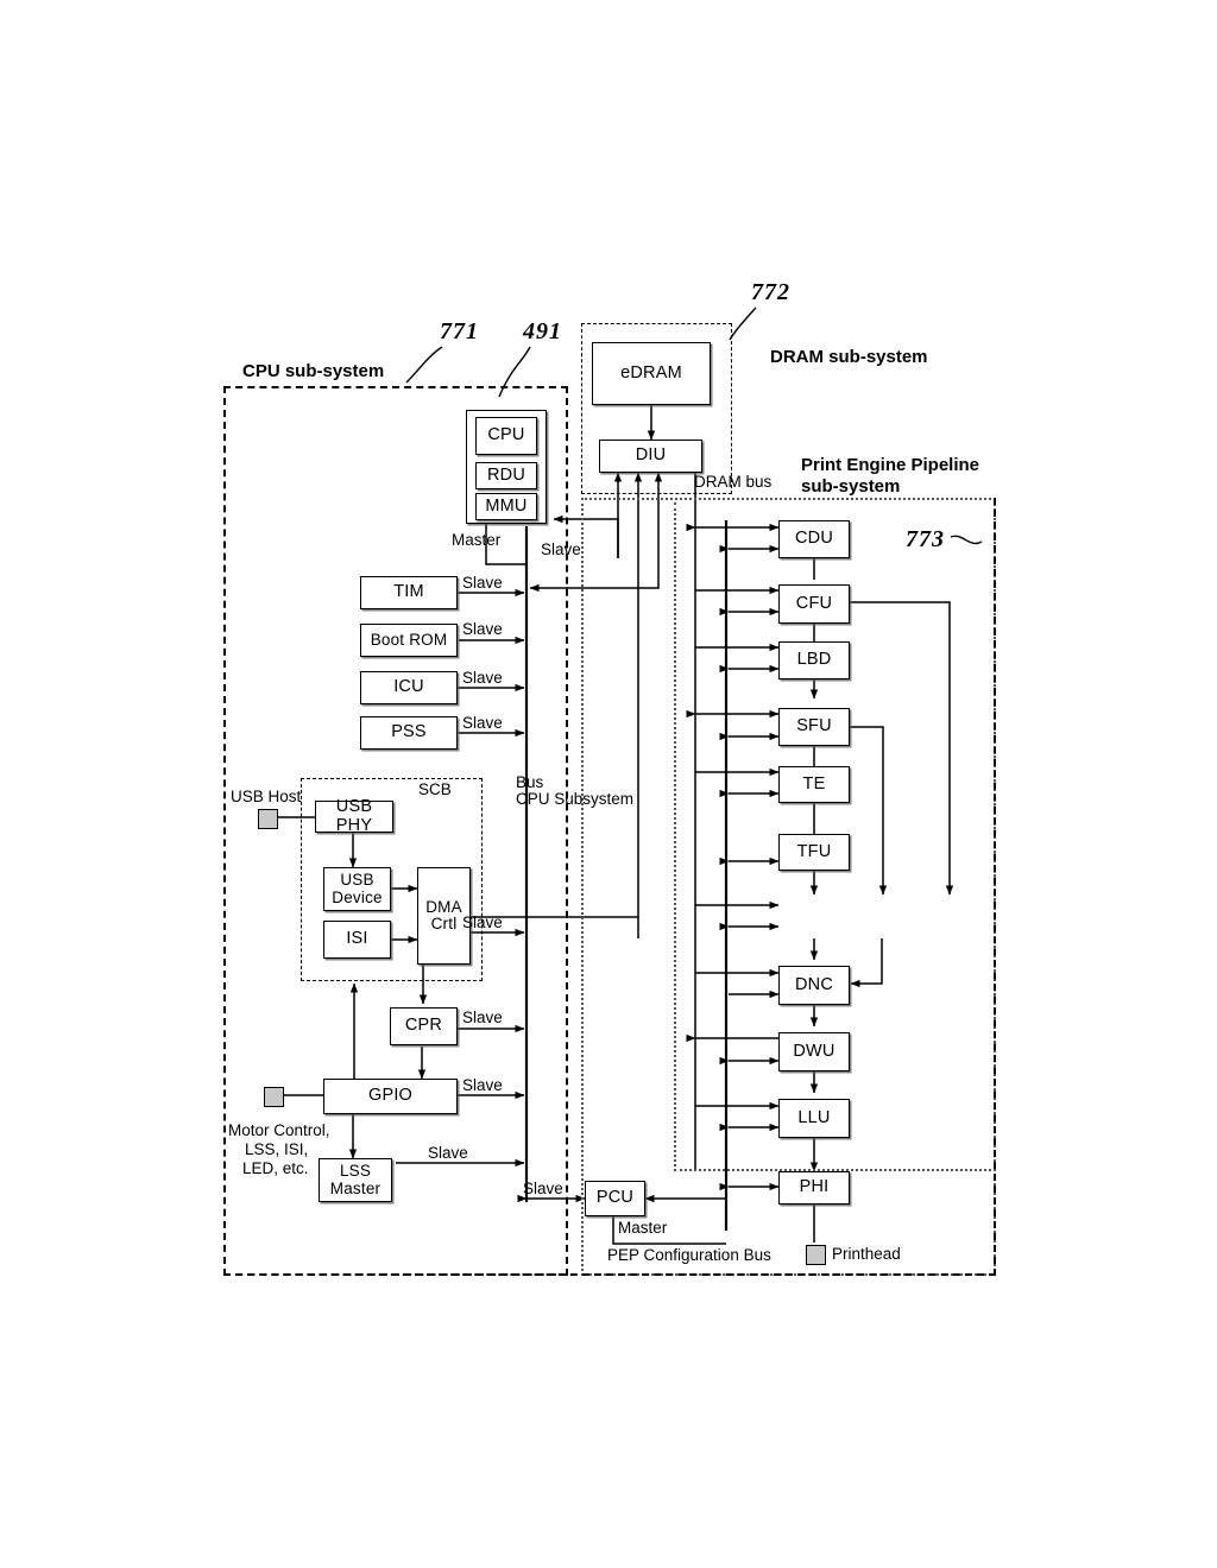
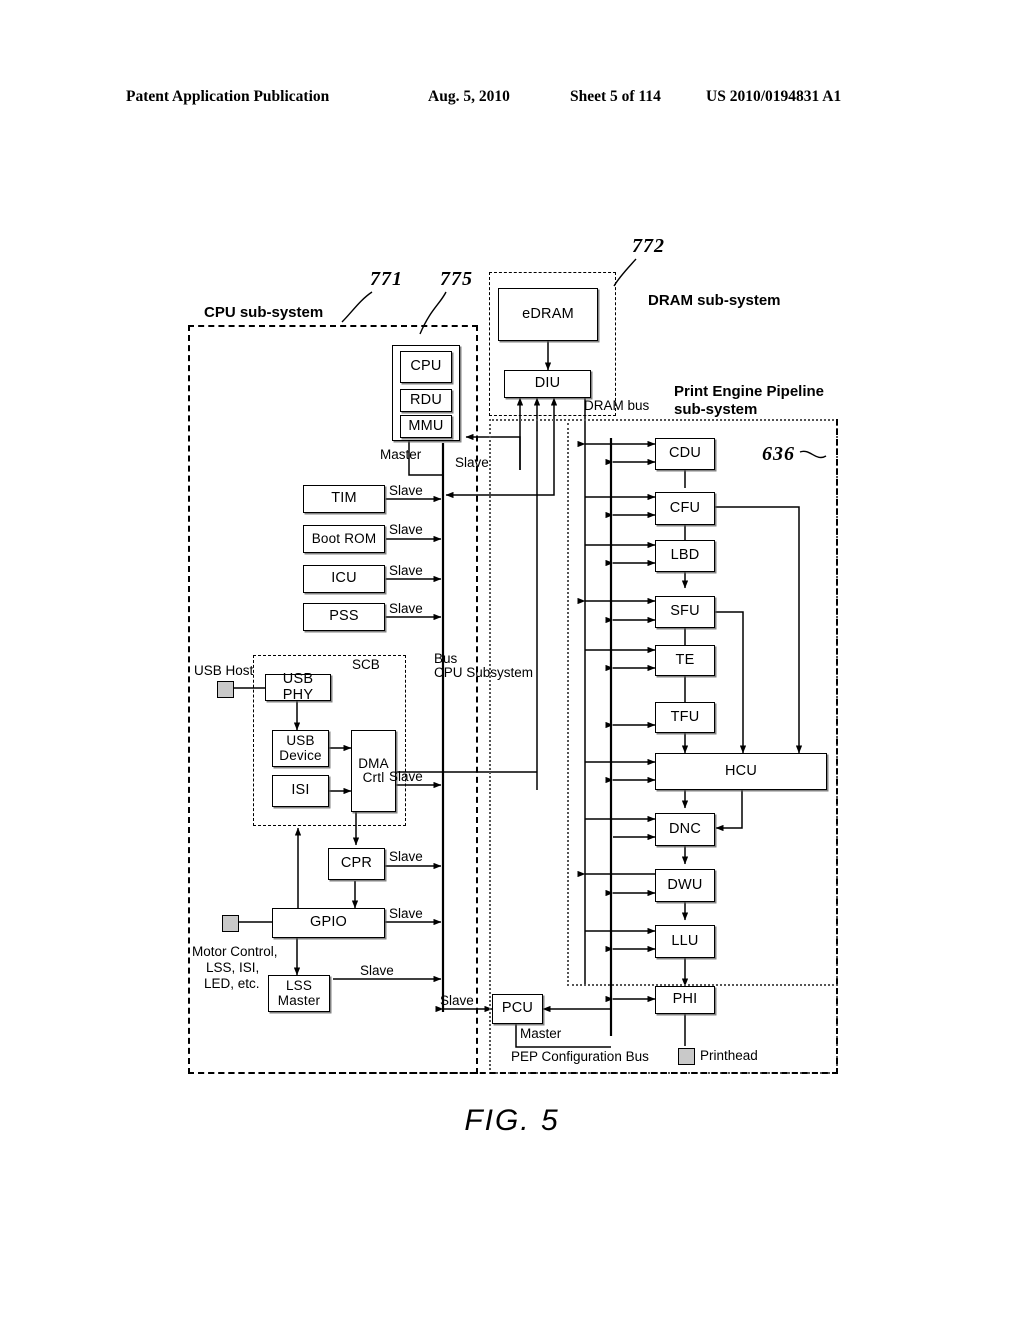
+ Patent Application Publication
+ Aug. 5, 2010
+ Sheet 5 of 114
+ US 2010/0194831 A1
  771
- 491
+ 775
  772
- 773
+ 636
  CPU sub-system
  DRAM sub-system
  Print Engine Pipeline
  sub-system
  SCB
  CPU
  RDU
  MMU
  eDRAM
  DIU
  TIM
  Boot ROM
  ICU
  PSS
  USB PHY
  USB
  Device
  ISI
  DMA
  Crtl
  CPR
  GPIO
  LSS
  Master
  PCU
  CDU
  CFU
  LBD
  SFU
  TE
  TFU
+ HCU
  DNC
  DWU
  LLU
  PHI
  Master
  Slave
  Slave
  Slave
  Slave
  Slave
  Slave
  Slave
  Slave
  Slave
  Slave
  Bus
  CPU Subsystem
  DRAM bus
  PEP Configuration Bus
  Master
  USB Host
  Printhead
  Motor Control,
  LSS, ISI,
  LED, etc.
+ FIG. 5
